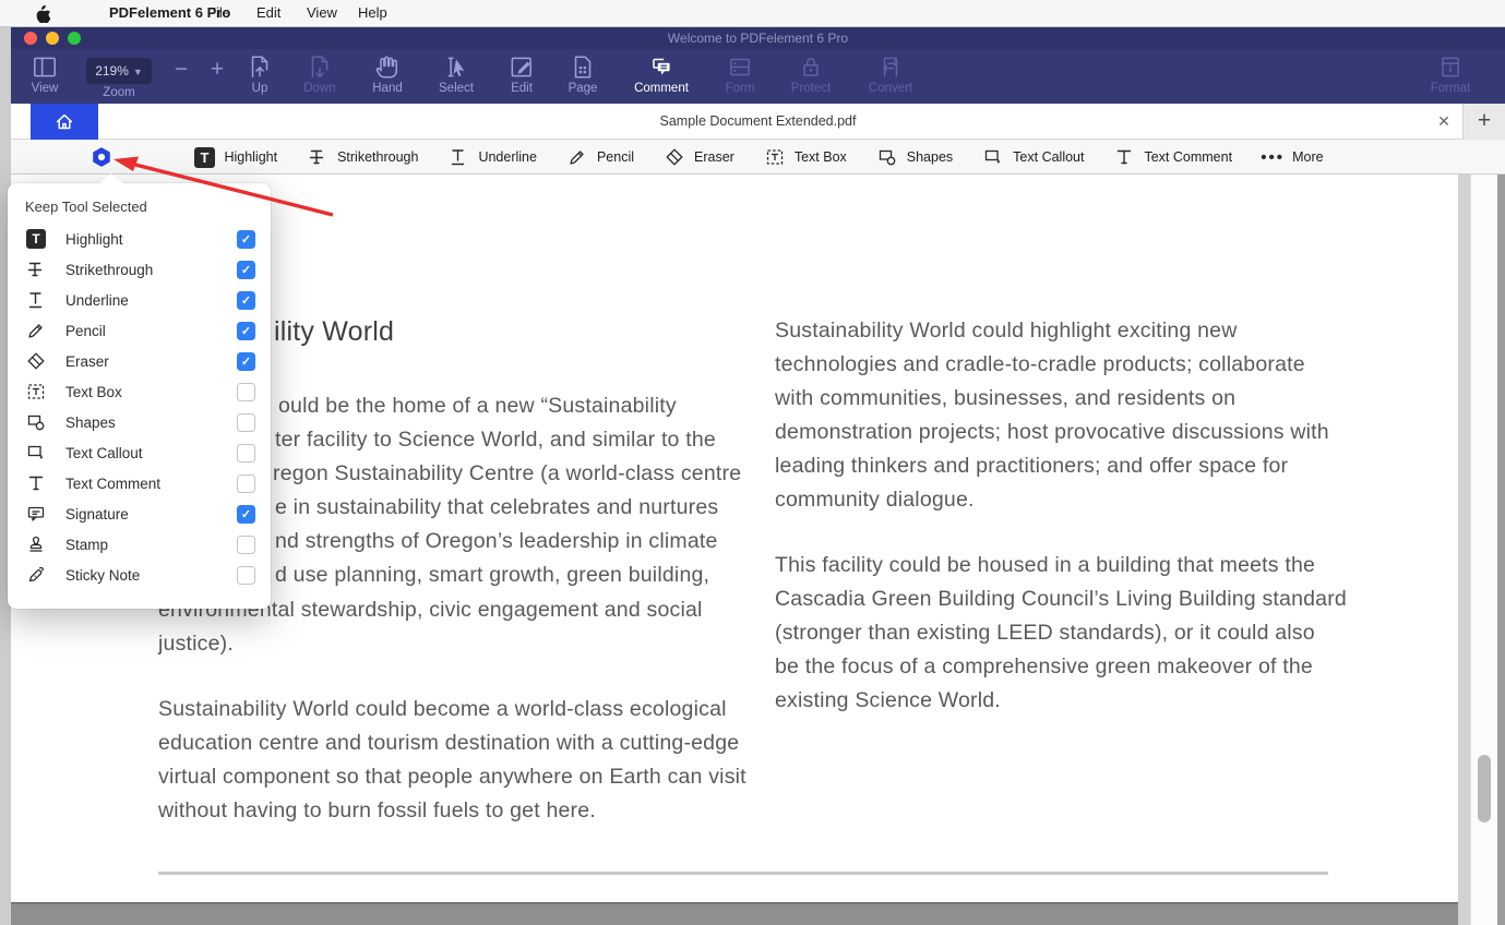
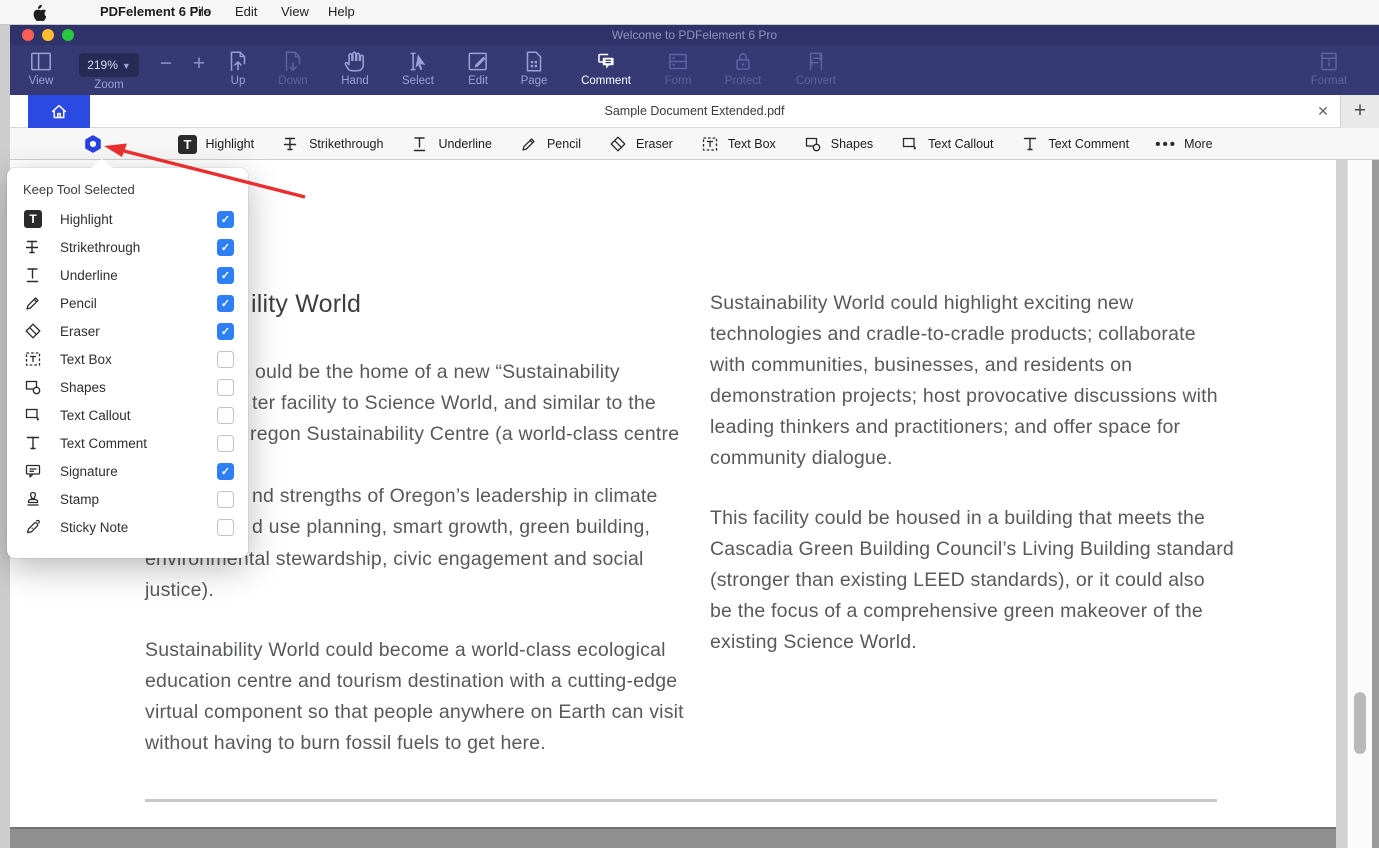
  PDFelement 6 Pro
  File
  Edit
  View
  Help
  Welcome to PDFelement 6 Pro
  View
  219% ▼
  Zoom
  −
  +
  Up
  Down
  Hand
  Select
  Edit
  Page
  Comment
  Form
  Protect
  Convert
  Format
  Sample Document Extended.pdf
  ✕
  +
  T
  Highlight
  Strikethrough
  Underline
  Pencil
  Eraser
  Text Box
  Shapes
  Text Callout
  Text Comment
  •••
  More
  ility World
  ould be the home of a new “Sustainability
  ter facility to Science World, and similar to the
  regon Sustainability Centre (a world-class centre
- e in sustainability that celebrates and nurtures
  nd strengths of Oregon’s leadership in climate
  d use planning, smart growth, green building,
  environmental stewardship, civic engagement and social
  justice).
  Sustainability World could become a world-class ecological
  education centre and tourism destination with a cutting-edge
  virtual component so that people anywhere on Earth can visit
  without having to burn fossil fuels to get here.
  Sustainability World could highlight exciting new
  technologies and cradle-to-cradle products; collaborate
  with communities, businesses, and residents on
  demonstration projects; host provocative discussions with
  leading thinkers and practitioners; and offer space for
  community dialogue.
  This facility could be housed in a building that meets the
  Cascadia Green Building Council’s Living Building standard
  (stronger than existing LEED standards), or it could also
  be the focus of a comprehensive green makeover of the
  existing Science World.
  Keep Tool Selected
  T
  Highlight
  ✓
  Strikethrough
  ✓
  Underline
  ✓
  Pencil
  ✓
  Eraser
  ✓
  Text Box
  Shapes
  Text Callout
  Text Comment
  Signature
  ✓
  Stamp
  Sticky Note
